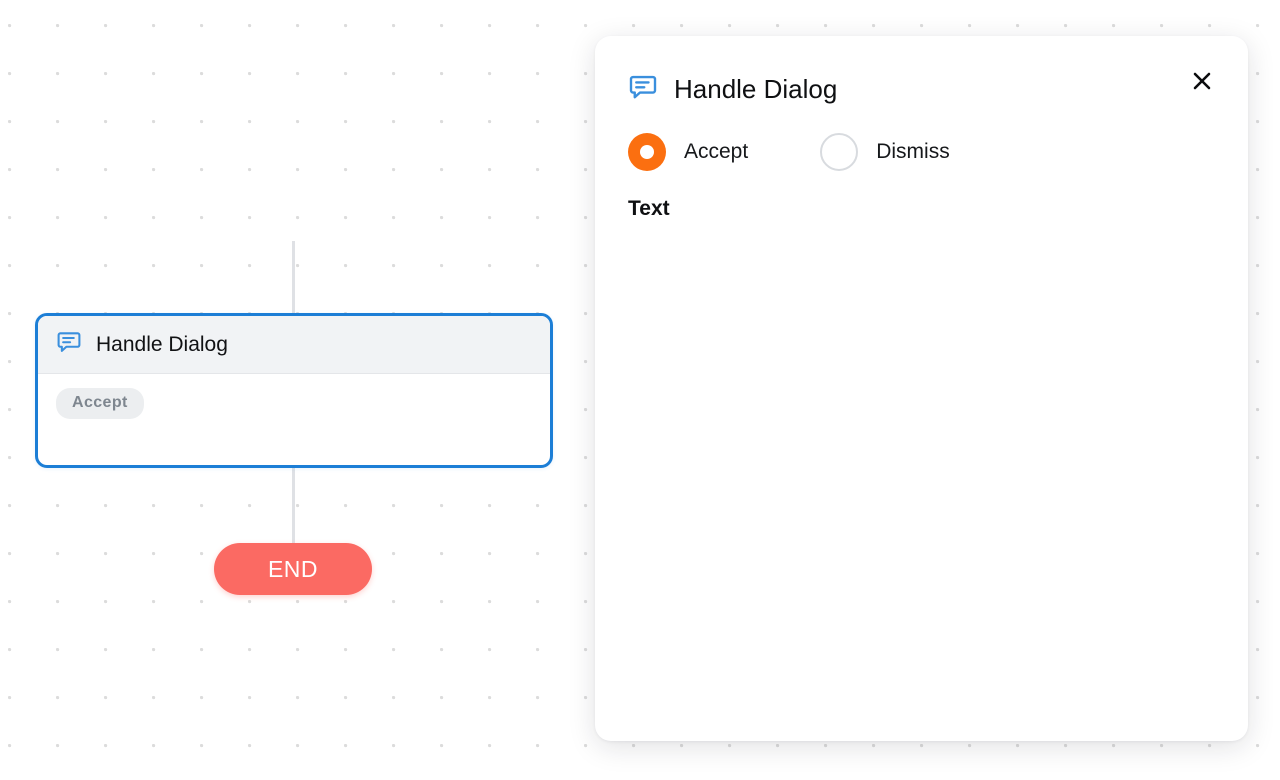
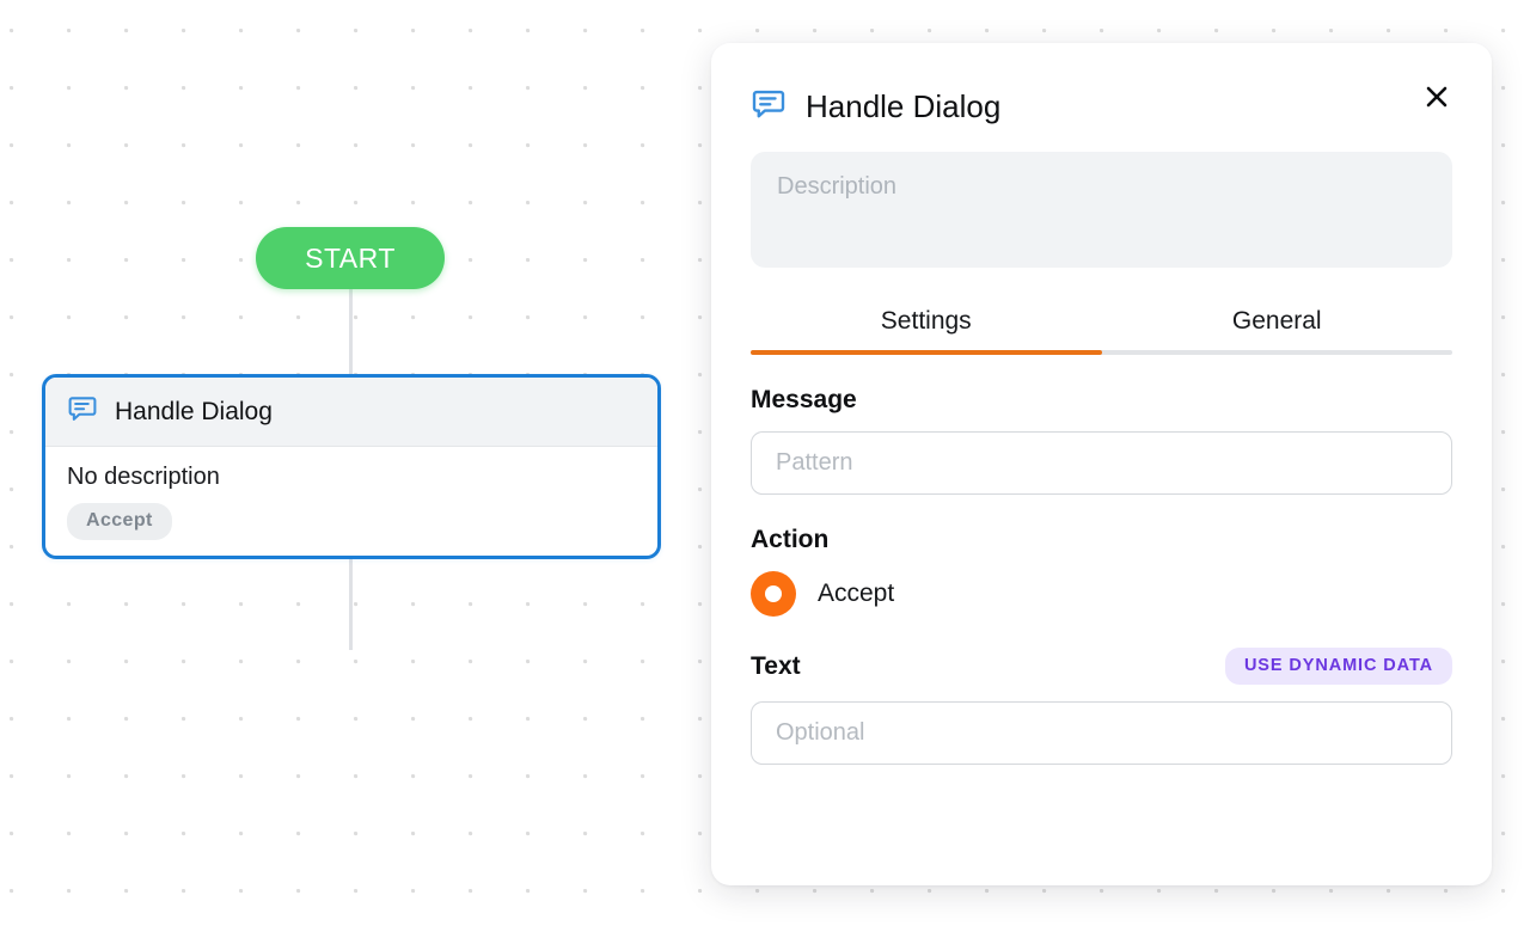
+ START
  Handle Dialog
+ No description
  Accept
- END
  Handle Dialog
+ Description
+ Settings
+ General
+ Message
+ Pattern
+ Action
  Accept
- Dismiss
  Text
+ USE DYNAMIC DATA
+ Optional
